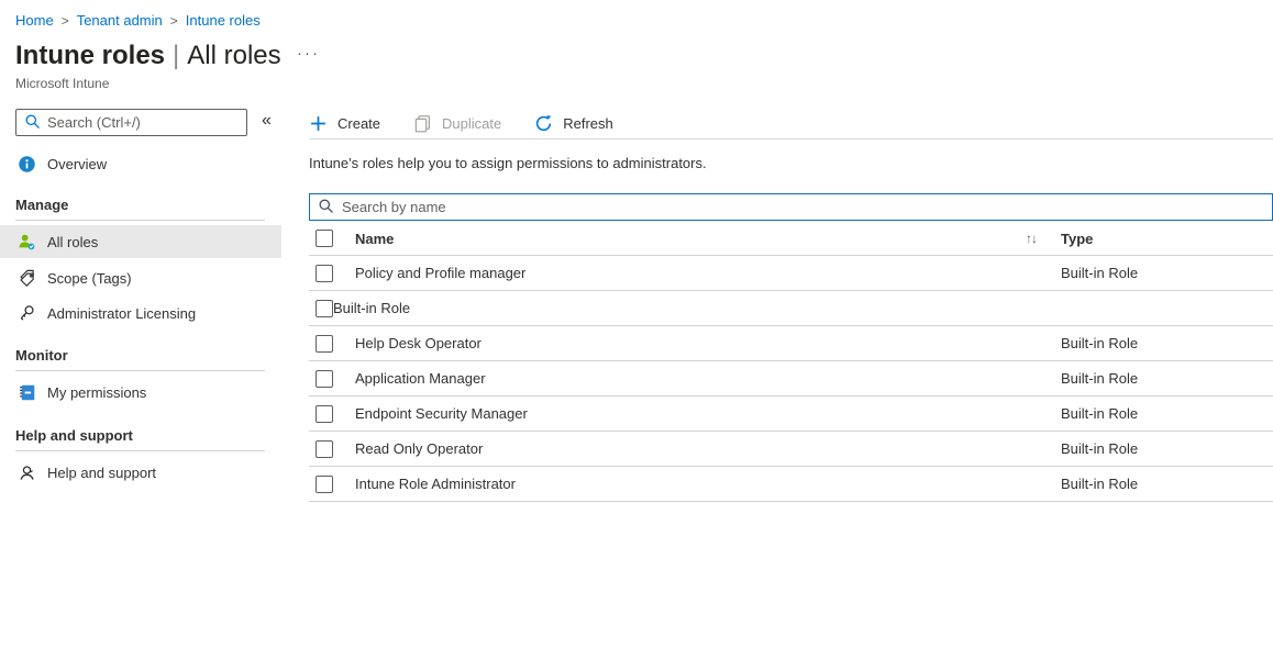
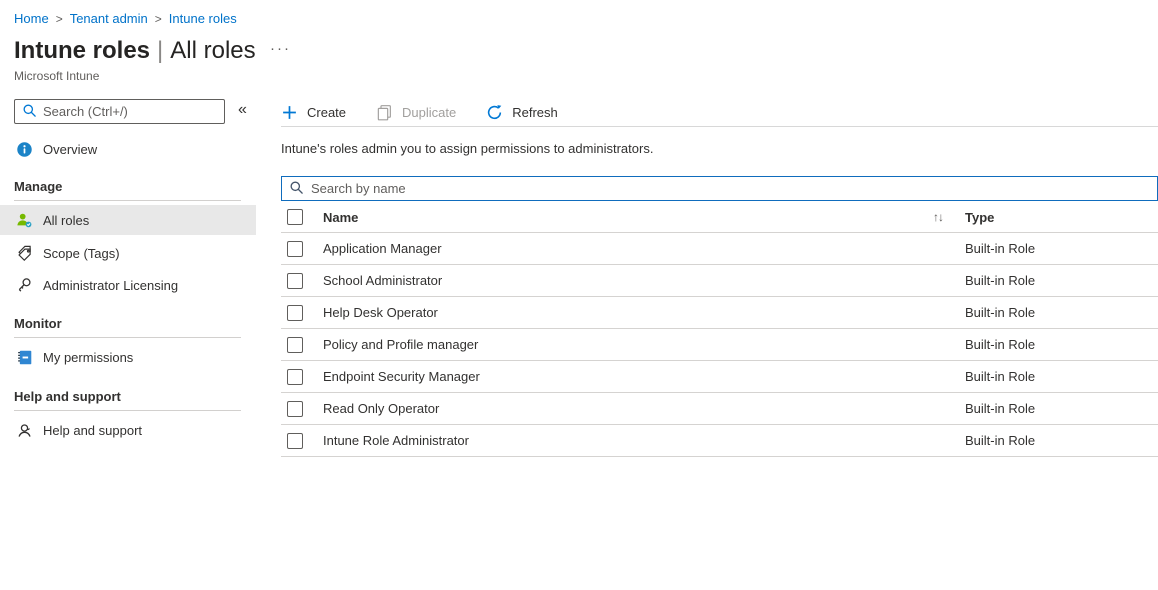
  Home > Tenant admin > Intune roles
  Intune roles | All roles
  ···
  Microsoft Intune
  Search (Ctrl+/)
  «
  Overview
  Manage
  All roles
  Scope (Tags)
  Administrator Licensing
  Monitor
  My permissions
  Help and support
  Help and support
  Create
  Duplicate
  Refresh
- Intune's roles help you to assign permissions to administrators.
+ Intune's roles admin you to assign permissions to administrators.
  Search by name
  Name
  ↑↓
  Type
- Policy and Profile manager
+ Application Manager
  Built-in Role
+ School Administrator
  Built-in Role
  Help Desk Operator
  Built-in Role
- Application Manager
+ Policy and Profile manager
  Built-in Role
  Endpoint Security Manager
  Built-in Role
  Read Only Operator
  Built-in Role
  Intune Role Administrator
  Built-in Role
